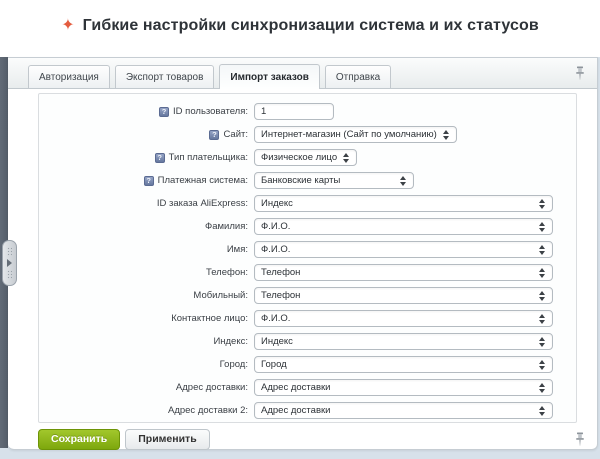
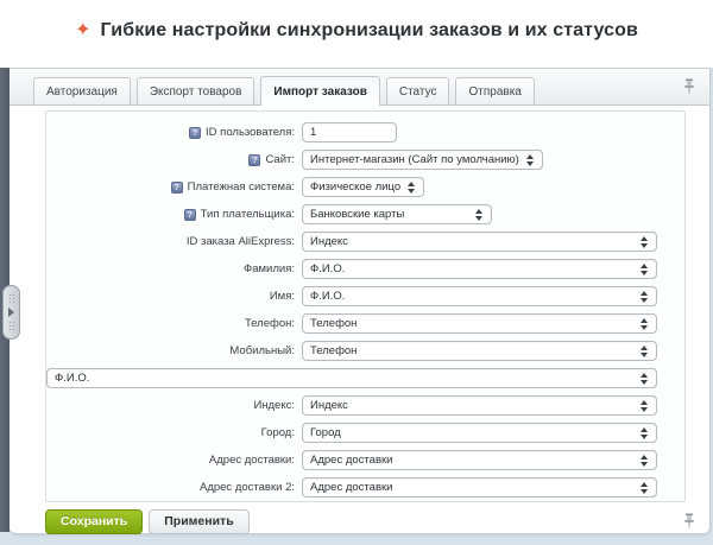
  ✦
- Гибкие настройки синхронизации система и их статусов
+ Гибкие настройки синхронизации заказов и их статусов
  Авторизация
  Экспорт товаров
  Импорт заказов
+ Статус
  Отправка
  ?
  ID пользователя:
  1
  ?
  Сайт:
  Интернет-магазин (Сайт по умолчанию)
  ?
- Тип плательщика:
+ Платежная система:
  Физическое лицо
  ?
- Платежная система:
+ Тип плательщика:
  Банковские карты
  ID заказа AliExpress:
  Индекс
  Фамилия:
  Ф.И.О.
  Имя:
  Ф.И.О.
  Телефон:
  Телефон
  Мобильный:
  Телефон
- Контактное лицо:
  Ф.И.О.
  Индекс:
  Индекс
  Город:
  Город
  Адрес доставки:
  Адрес доставки
  Адрес доставки 2:
  Адрес доставки
  Сохранить
  Применить
